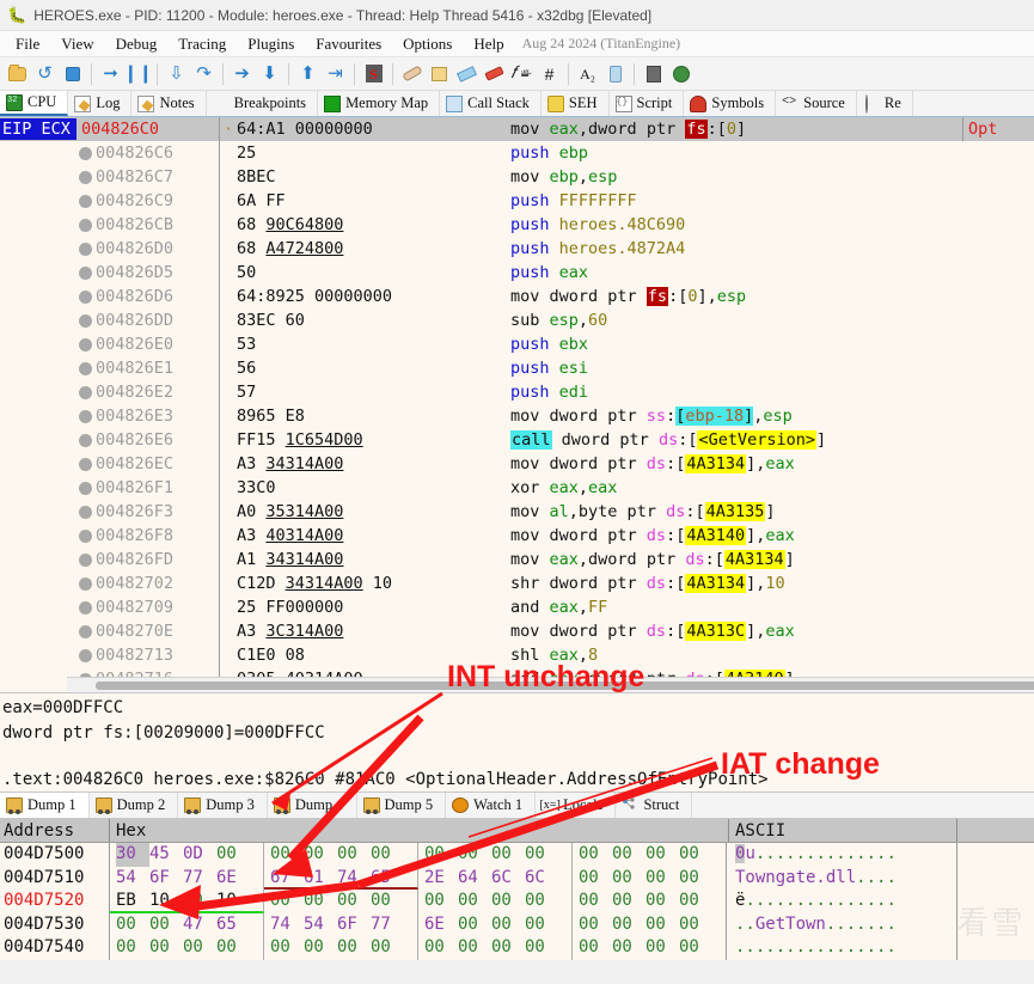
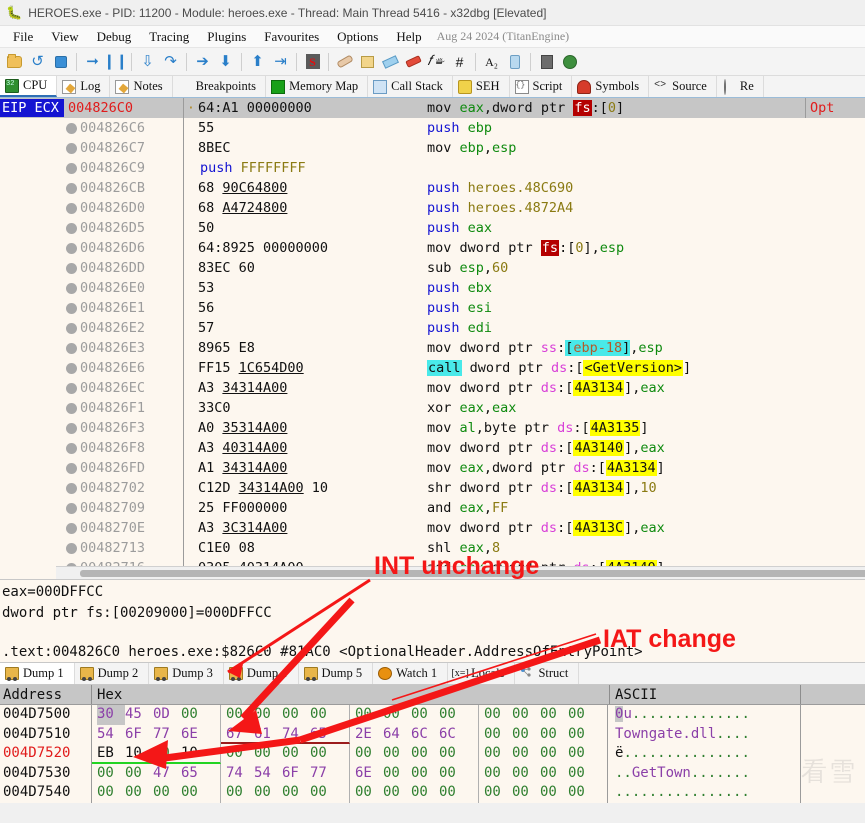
  🐛
- HEROES.exe - PID: 11200 - Module: heroes.exe - Thread: Help Thread 5416 - x32dbg [Elevated]
+ HEROES.exe - PID: 11200 - Module: heroes.exe - Thread: Main Thread 5416 - x32dbg [Elevated]
  File
  View
  Debug
  Tracing
  Plugins
  Favourites
  Options
  Help
  Aug 24 2024 (TitanEngine)
  ↺
  ➞
  ❙❙
  ⇩
  ↷
  ➔
  ⬇
  ⬆
  ⇥
  S
  𝑓𝡍
  #
  A₂
  32
  CPU
  Log
  Notes
  Breakpoints
  Memory Map
  Call Stack
  SEH
  {}
  Script
  Symbols
  <>
  Source
  Re
  EIP ECX
  004826C0
  ·
  64:A1 00000000
  mov eax,dword ptr fs:[0]
  Opt
  004826C6
- 25
+ 55
  push ebp
  004826C7
  8BEC
  mov ebp,esp
  004826C9
- 6A FF
  push FFFFFFFF
  004826CB
  68 90C64800
  push heroes.48C690
  004826D0
  68 A4724800
  push heroes.4872A4
  004826D5
  50
  push eax
  004826D6
  64:8925 00000000
  mov dword ptr fs:[0],esp
  004826DD
  83EC 60
  sub esp,60
  004826E0
  53
  push ebx
  004826E1
  56
  push esi
  004826E2
  57
  push edi
  004826E3
  8965 E8
  mov dword ptr ss:[ebp-18],esp
  004826E6
  FF15 1C654D00
  call dword ptr ds:[<GetVersion>]
  004826EC
  A3 34314A00
  mov dword ptr ds:[4A3134],eax
  004826F1
  33C0
  xor eax,eax
  004826F3
  A0 35314A00
  mov al,byte ptr ds:[4A3135]
  004826F8
  A3 40314A00
  mov dword ptr ds:[4A3140],eax
  004826FD
  A1 34314A00
  mov eax,dword ptr ds:[4A3134]
  00482702
  C12D 34314A00 10
  shr dword ptr ds:[4A3134],10
  00482709
  25 FF000000
  and eax,FF
  0048270E
  A3 3C314A00
  mov dword ptr ds:[4A313C],eax
  00482713
  C1E0 08
  shl eax,8
  eax=000DFFCC
  dword ptr fs:[00209000]=000DFFCC
  .text:004826C0 heroes.exe:$8260 #8AC0 <OptionalHeader.AddressOfryPoint>
  Dump 1
  Dump 2
  Dump 3
  Dump
  Dump 5
  Watch 1
  [x=]
  Struct
  Address
  Hex
  ASCII
  004D7500
  30 45 0D 00
  00 00 00 00
  0 0 00 00
  00 00 00 00
  0u..............
  004D7510
  54 6F 77 6E
  2E 64 6C 6C
  00 00 00 00
  Towngate.dll....
  004D7520
  00 00 00 00
  00 00 00 00
  00 00 00 00
  ë...............
  004D7530
  00 00 47 65
  74 54 6F 77
  6E 00 00 00
  00 00 00 00
  ..GetTown.......
  004D7540
  00 00 00 00
  00 00 00 00
  00 00 00 00
  00 00 00 00
  ................
  INT unchange
  IAT change
